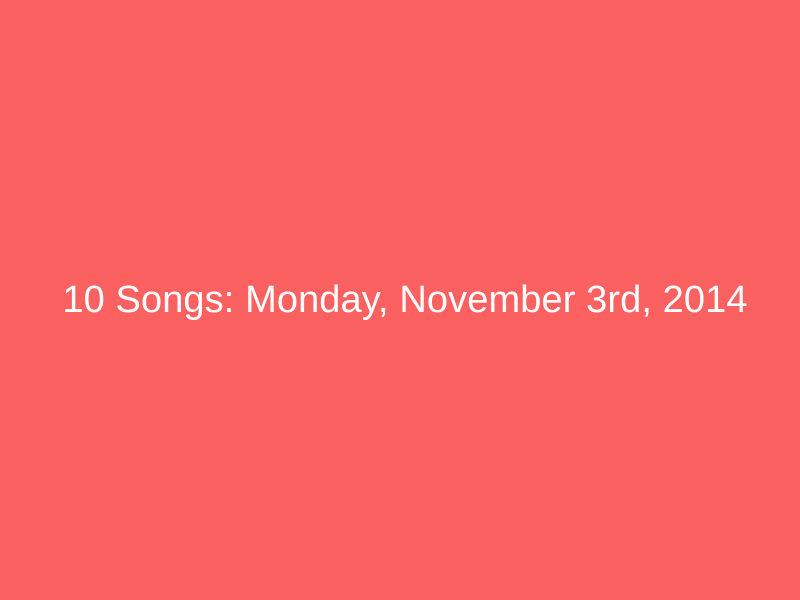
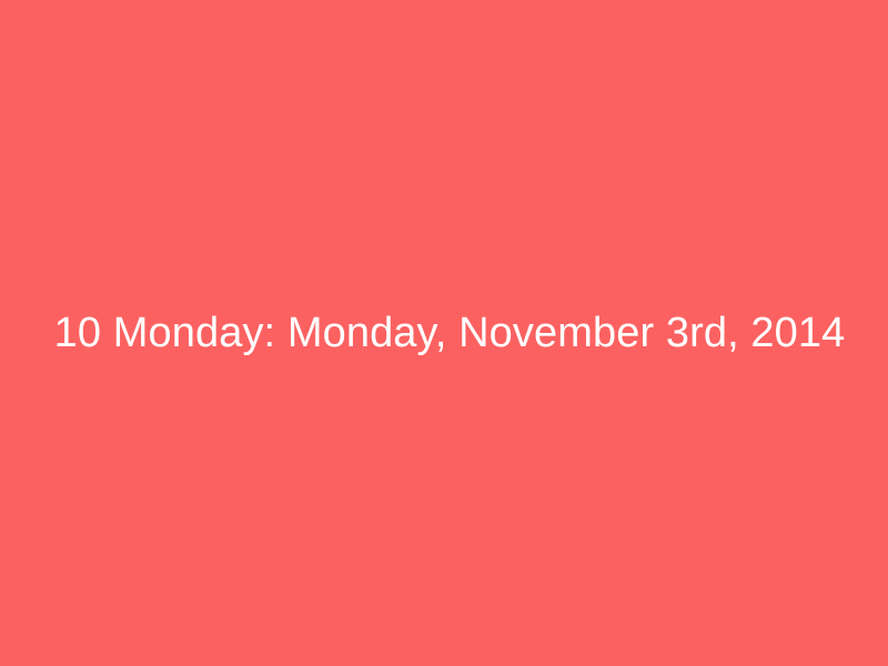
- 10 Songs: Monday, November 3rd, 2014
+ 10 Monday: Monday, November 3rd, 2014
